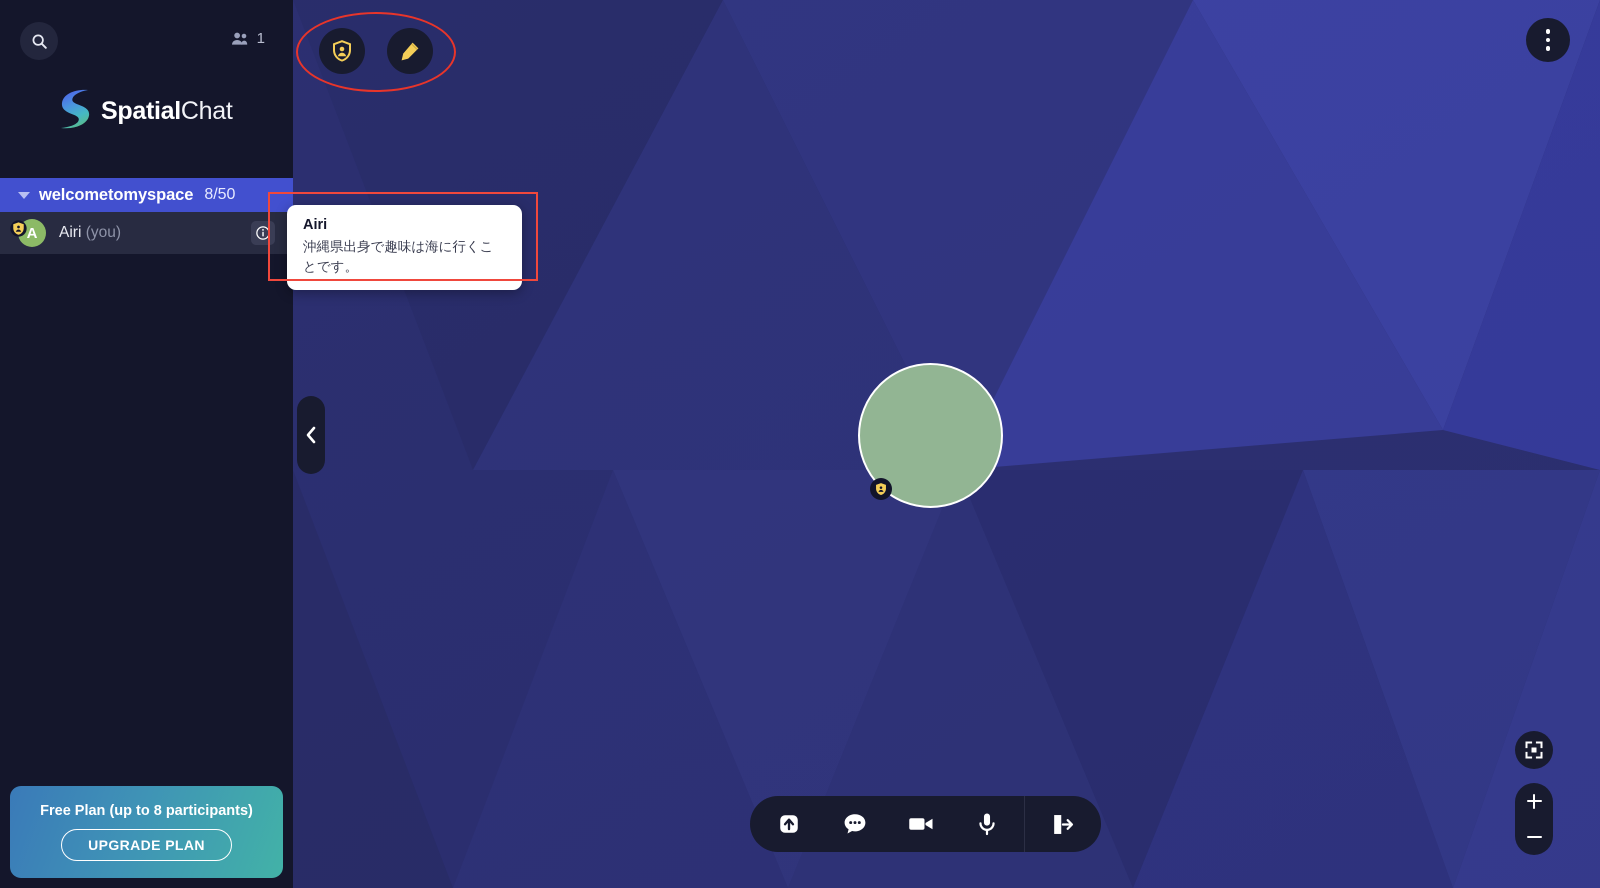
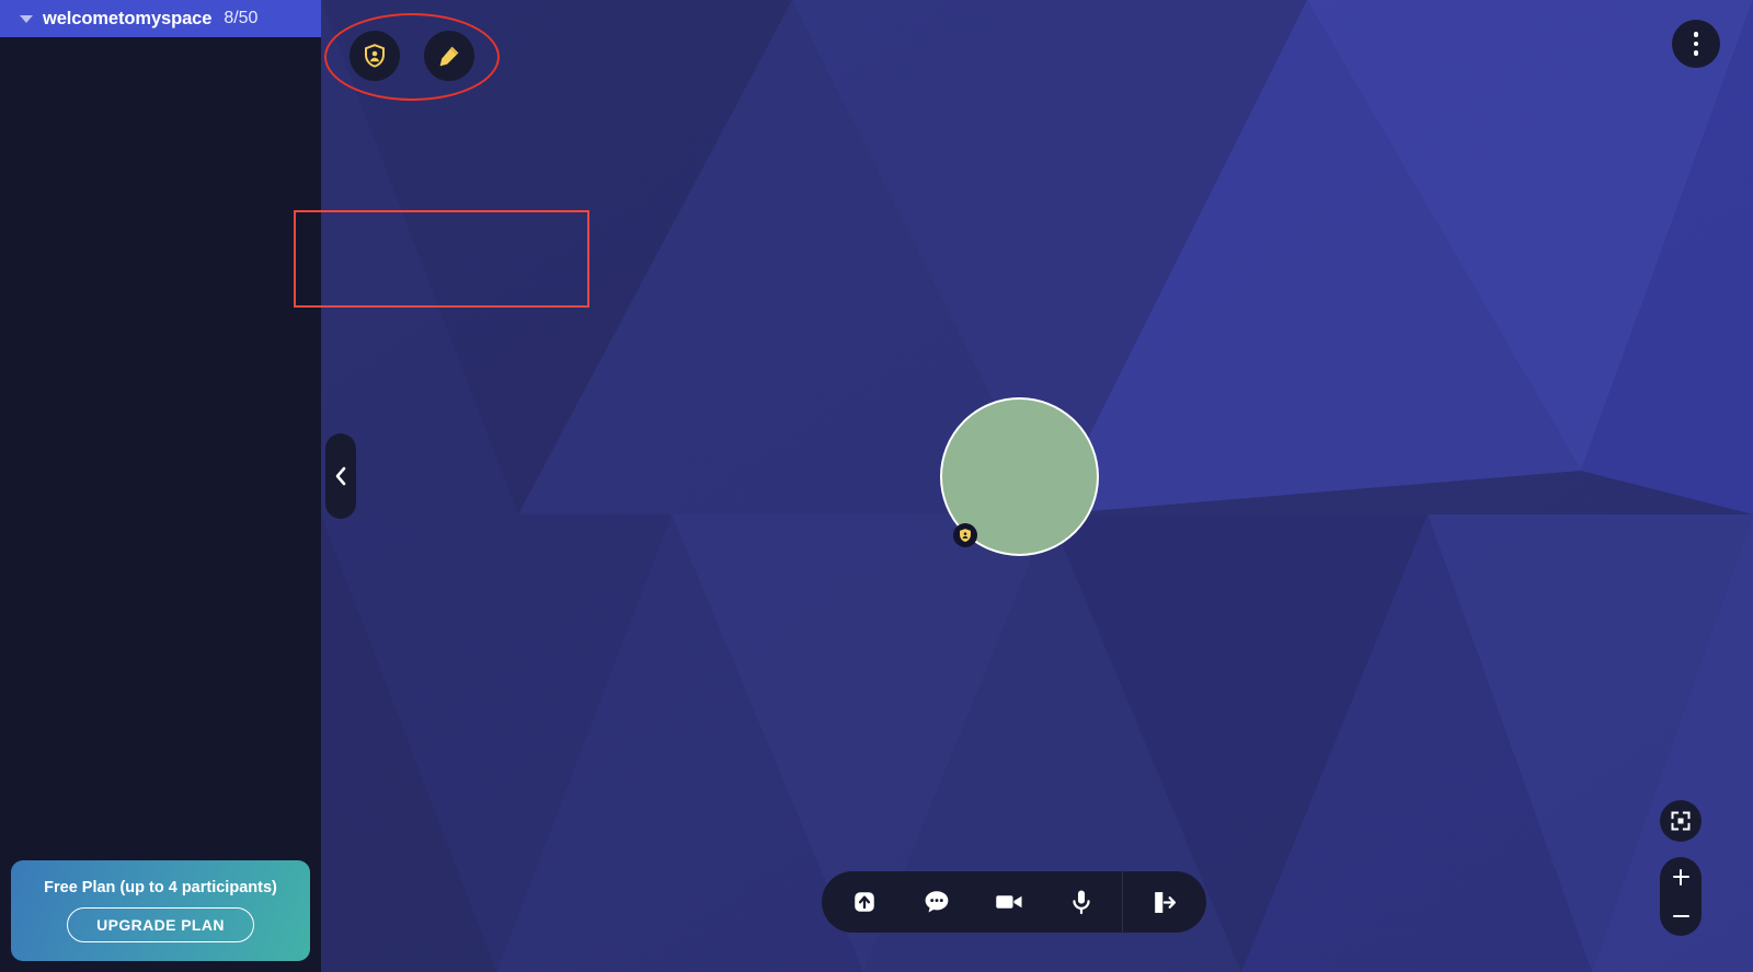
- 1
- SpatialChat
  welcometomyspace
  8/50
- A
- Airi (you)
- Free Plan (up to 8 participants)
+ Free Plan (up to 4 participants)
  UPGRADE PLAN
- Airi
- 沖縄県出身で趣味は海に行くことです。
